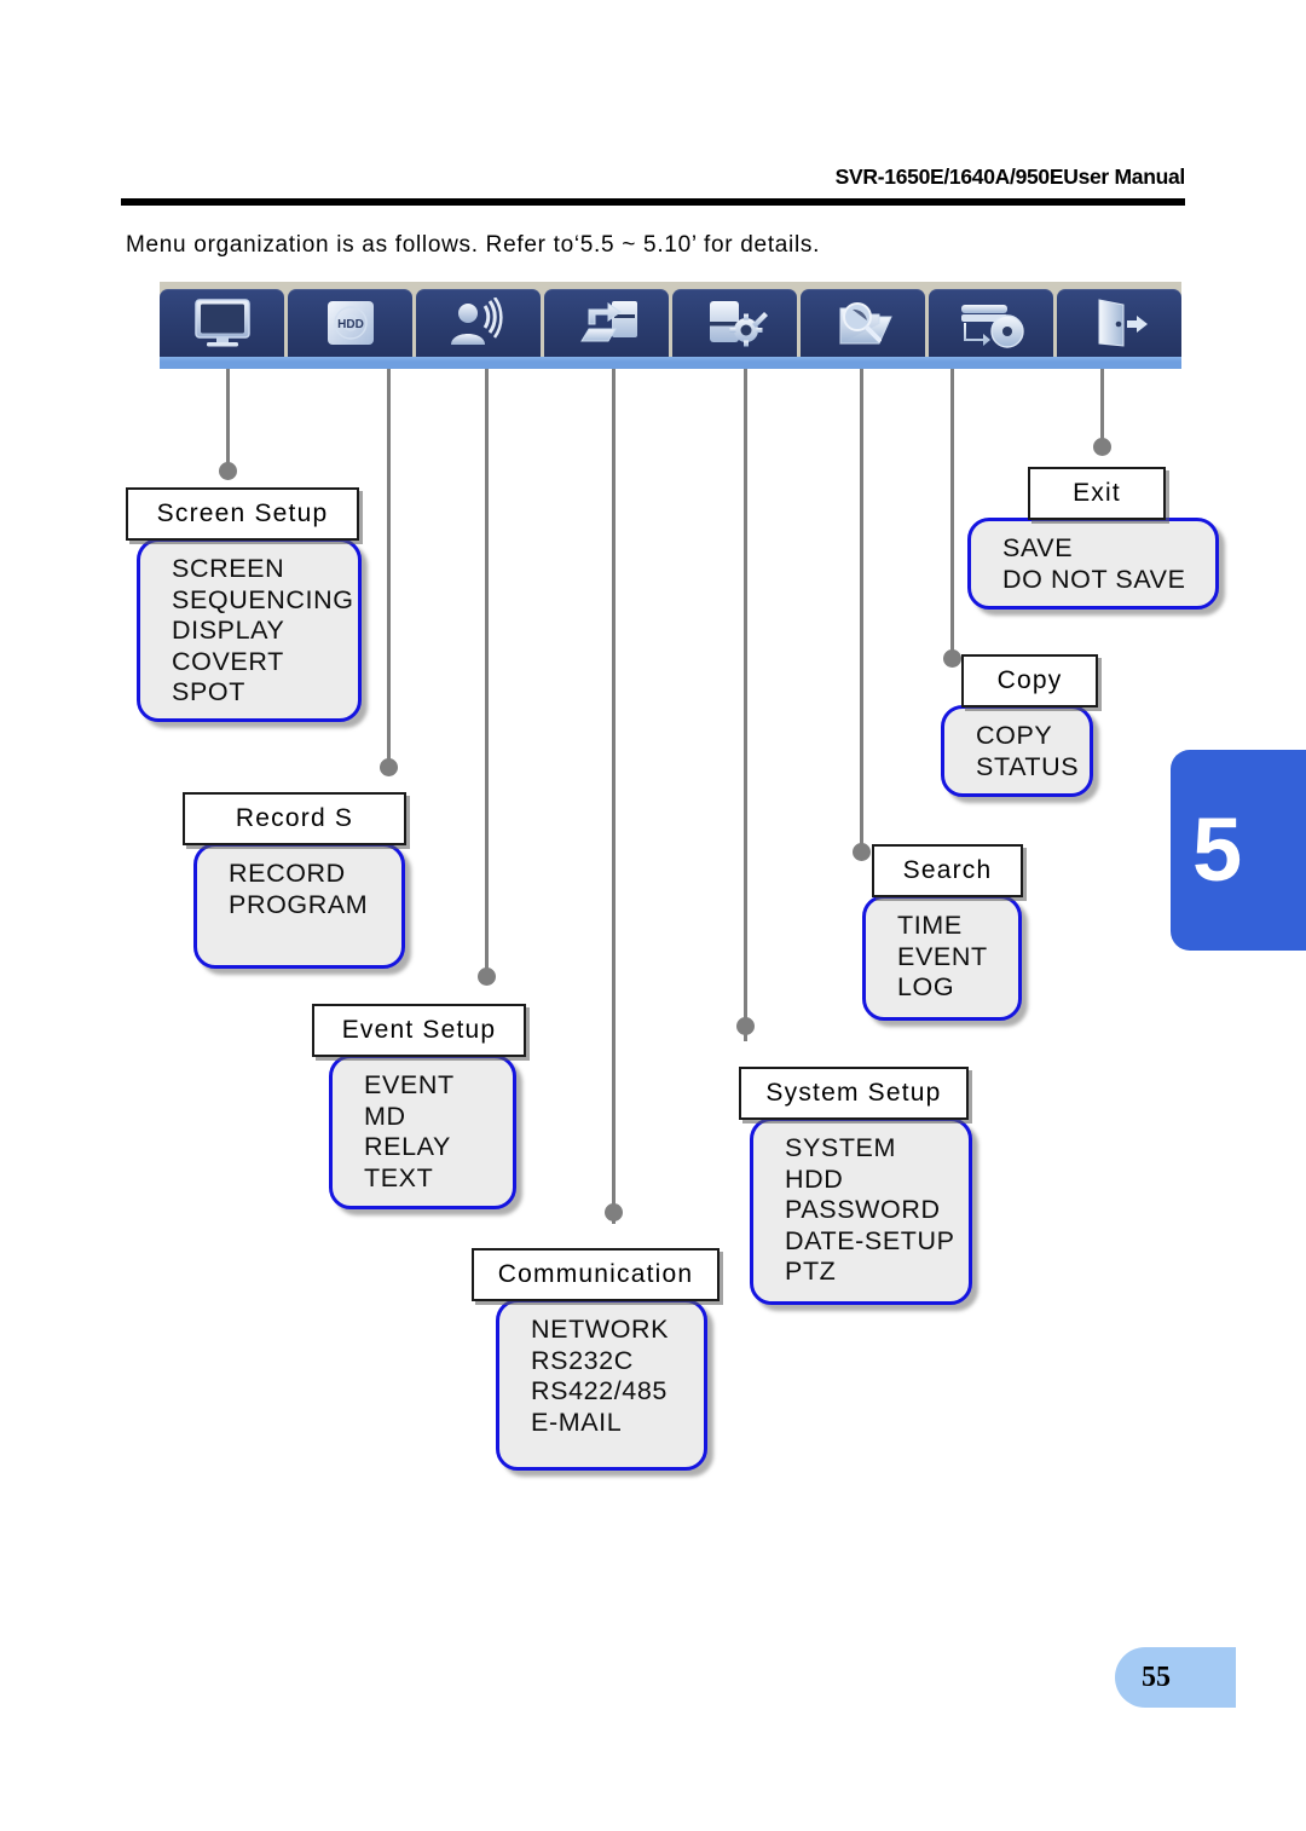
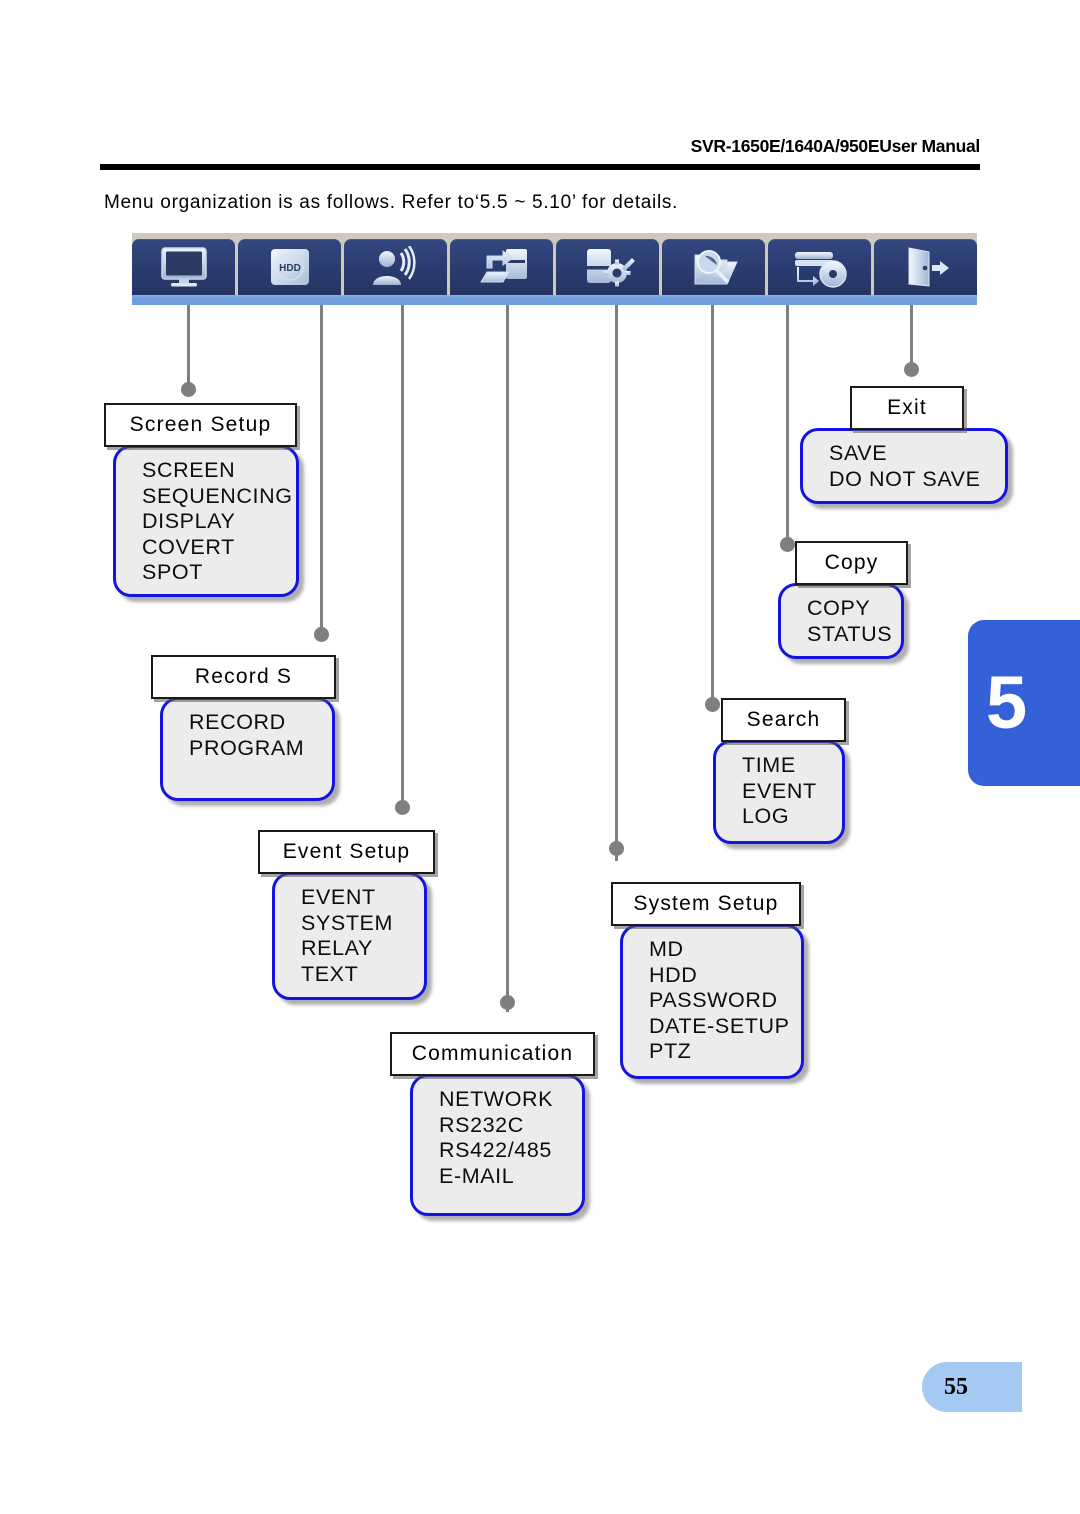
  SVR-1650E/1640A/950EUser Manual
  Menu organization is as follows. Refer to‘5.5 ~ 5.10’ for details.
  HDD
  Screen Setup
  SCREEN
  SEQUENCING
  DISPLAY
  COVERT
  SPOT
  Record S
  RECORD
  PROGRAM
  Event Setup
  EVENT
- MD
+ SYSTEM
  RELAY
  TEXT
  Communication
  NETWORK
  RS232C
  RS422/485
  E-MAIL
  System Setup
- SYSTEM
+ MD
  HDD
  PASSWORD
  DATE-SETUP
  PTZ
  Search
  TIME
  EVENT
  LOG
  Copy
  COPY
  STATUS
  Exit
  SAVE
  DO NOT SAVE
  5
  55
